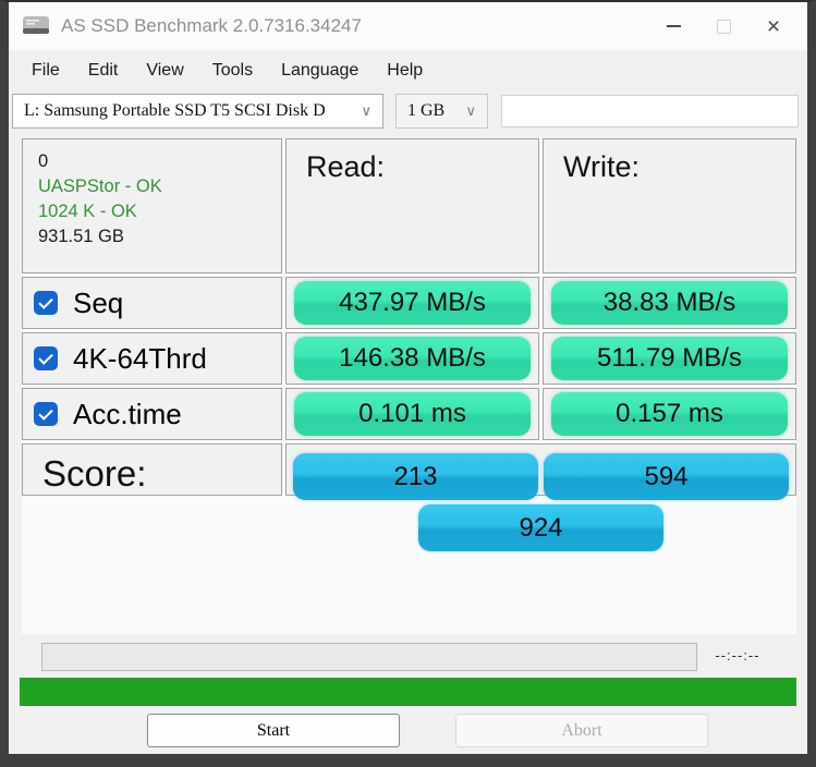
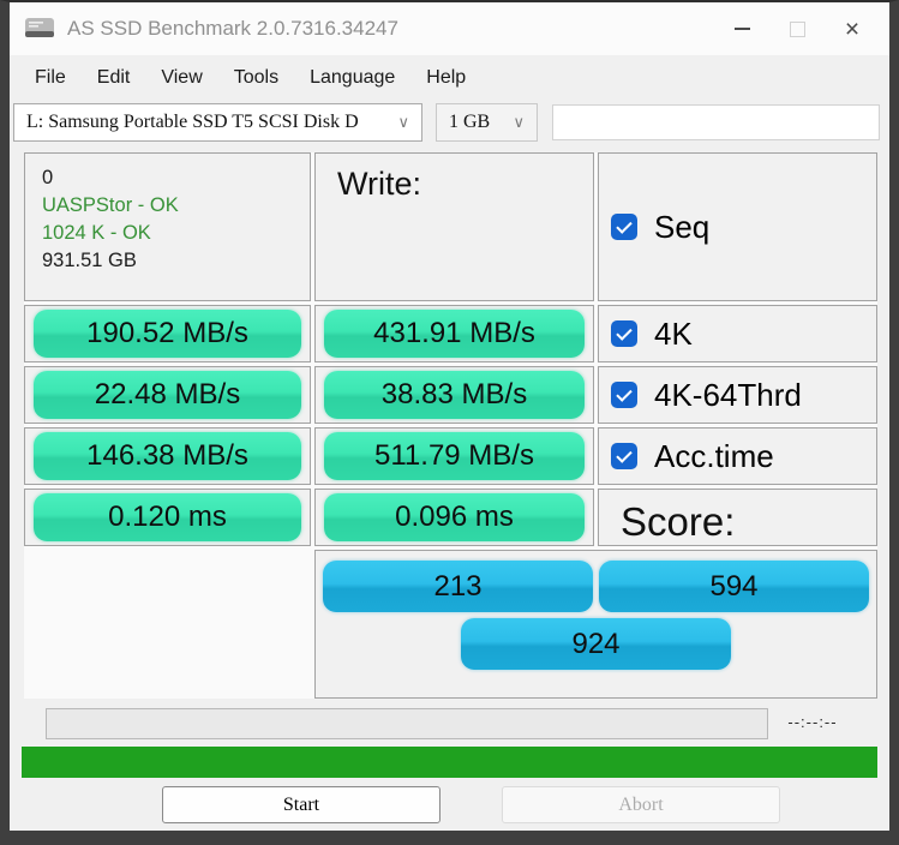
  AS SSD Benchmark 2.0.7316.34247
  ×
  File
  Edit
  View
  Tools
  Language
  Help
  L: Samsung Portable SSD T5 SCSI Disk D
  ∨
  1 GB
  ∨
  0
  UASPStor - OK
  1024 K - OK
  931.51 GB
- Read:
  Write:
  Seq
- 437.97 MB/s
+ 190.52 MB/s
+ 431.91 MB/s
+ 4K
+ 22.48 MB/s
  38.83 MB/s
  4K-64Thrd
  146.38 MB/s
  511.79 MB/s
  Acc.time
- 0.101 ms
+ 0.120 ms
- 0.157 ms
+ 0.096 ms
  Score:
  213
  594
  924
  --:--:--
  Start
  Abort
